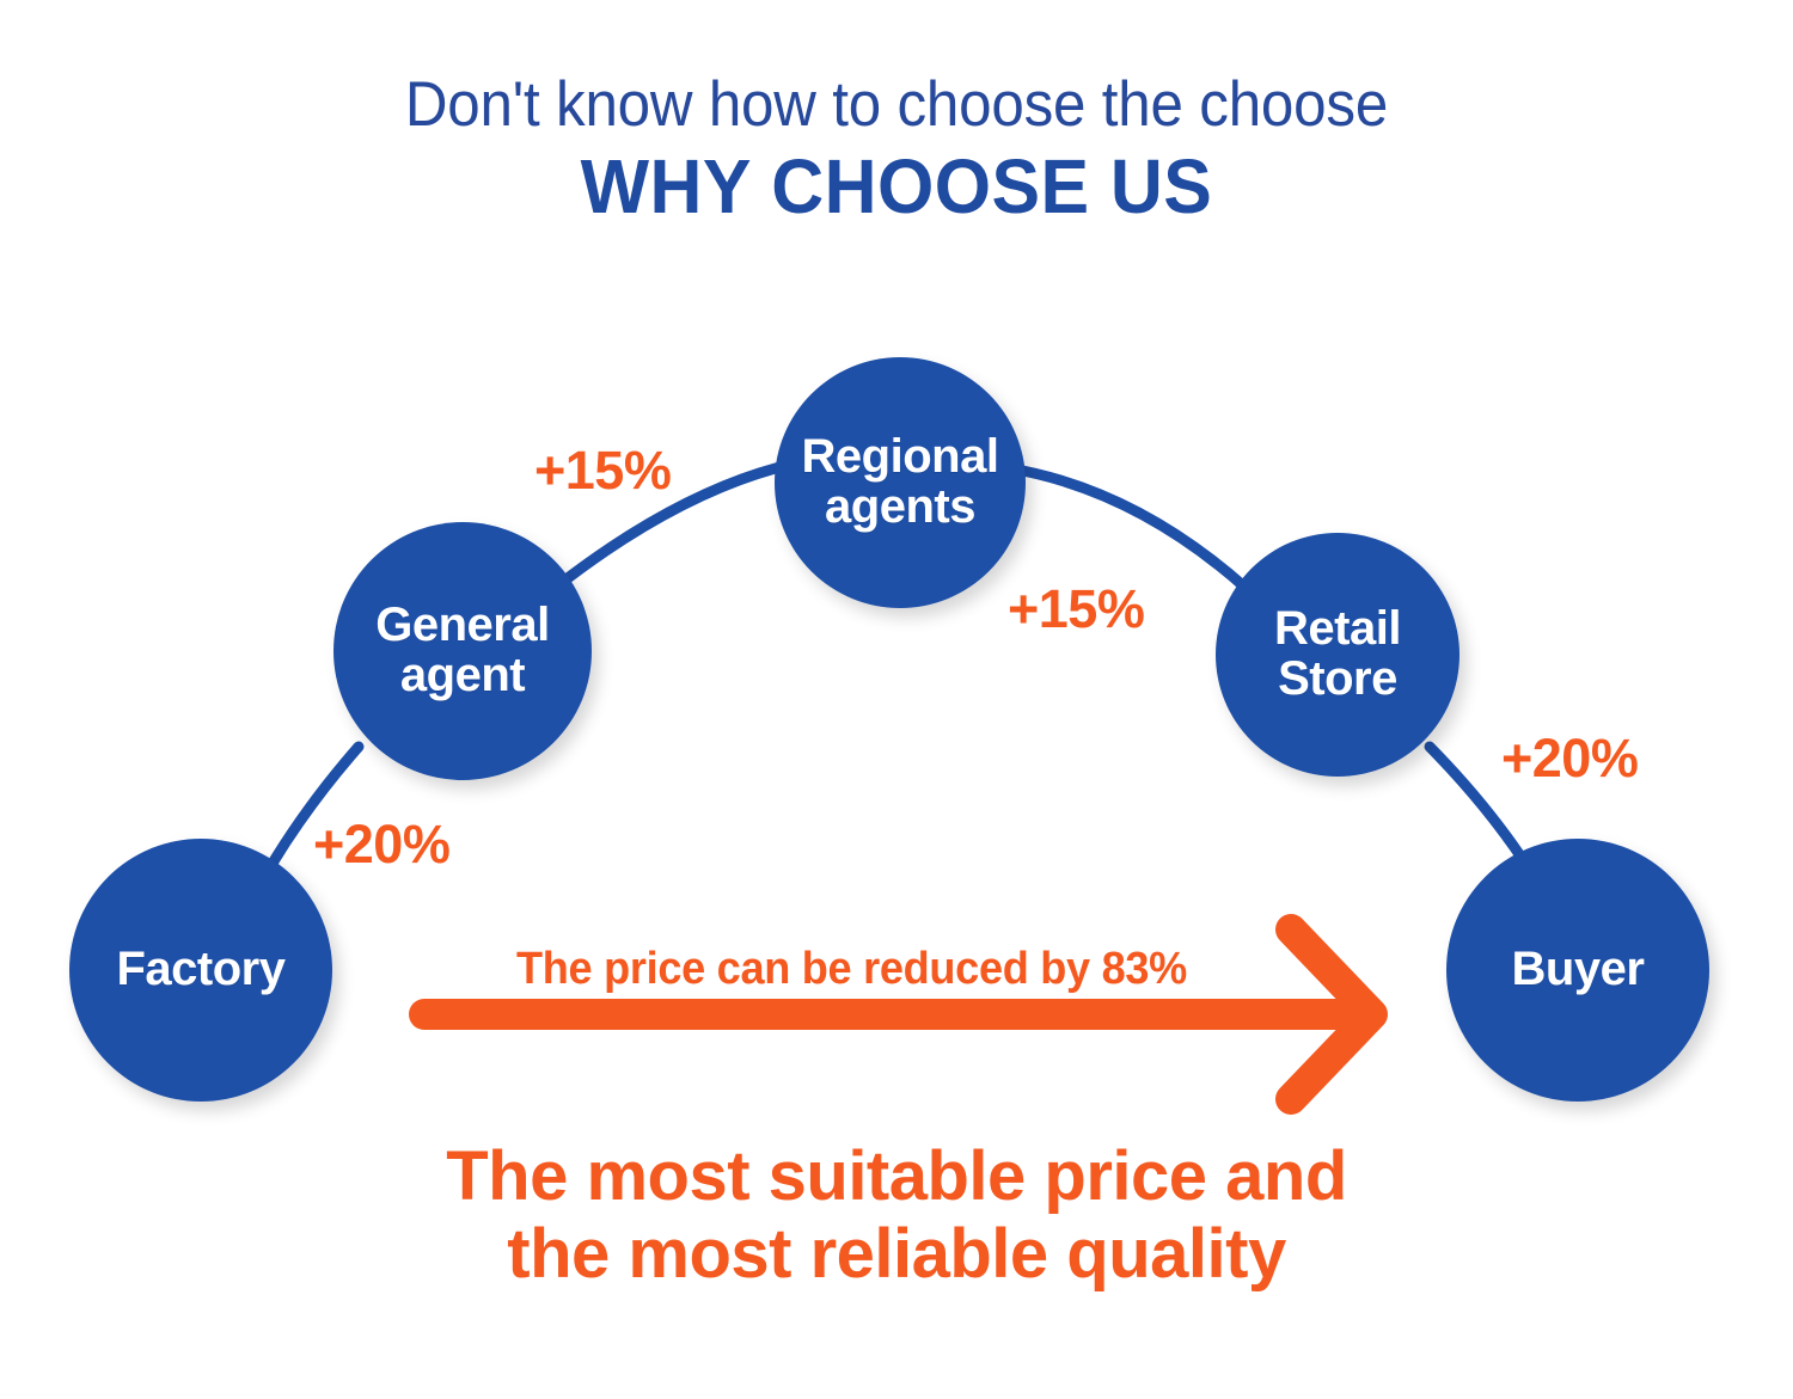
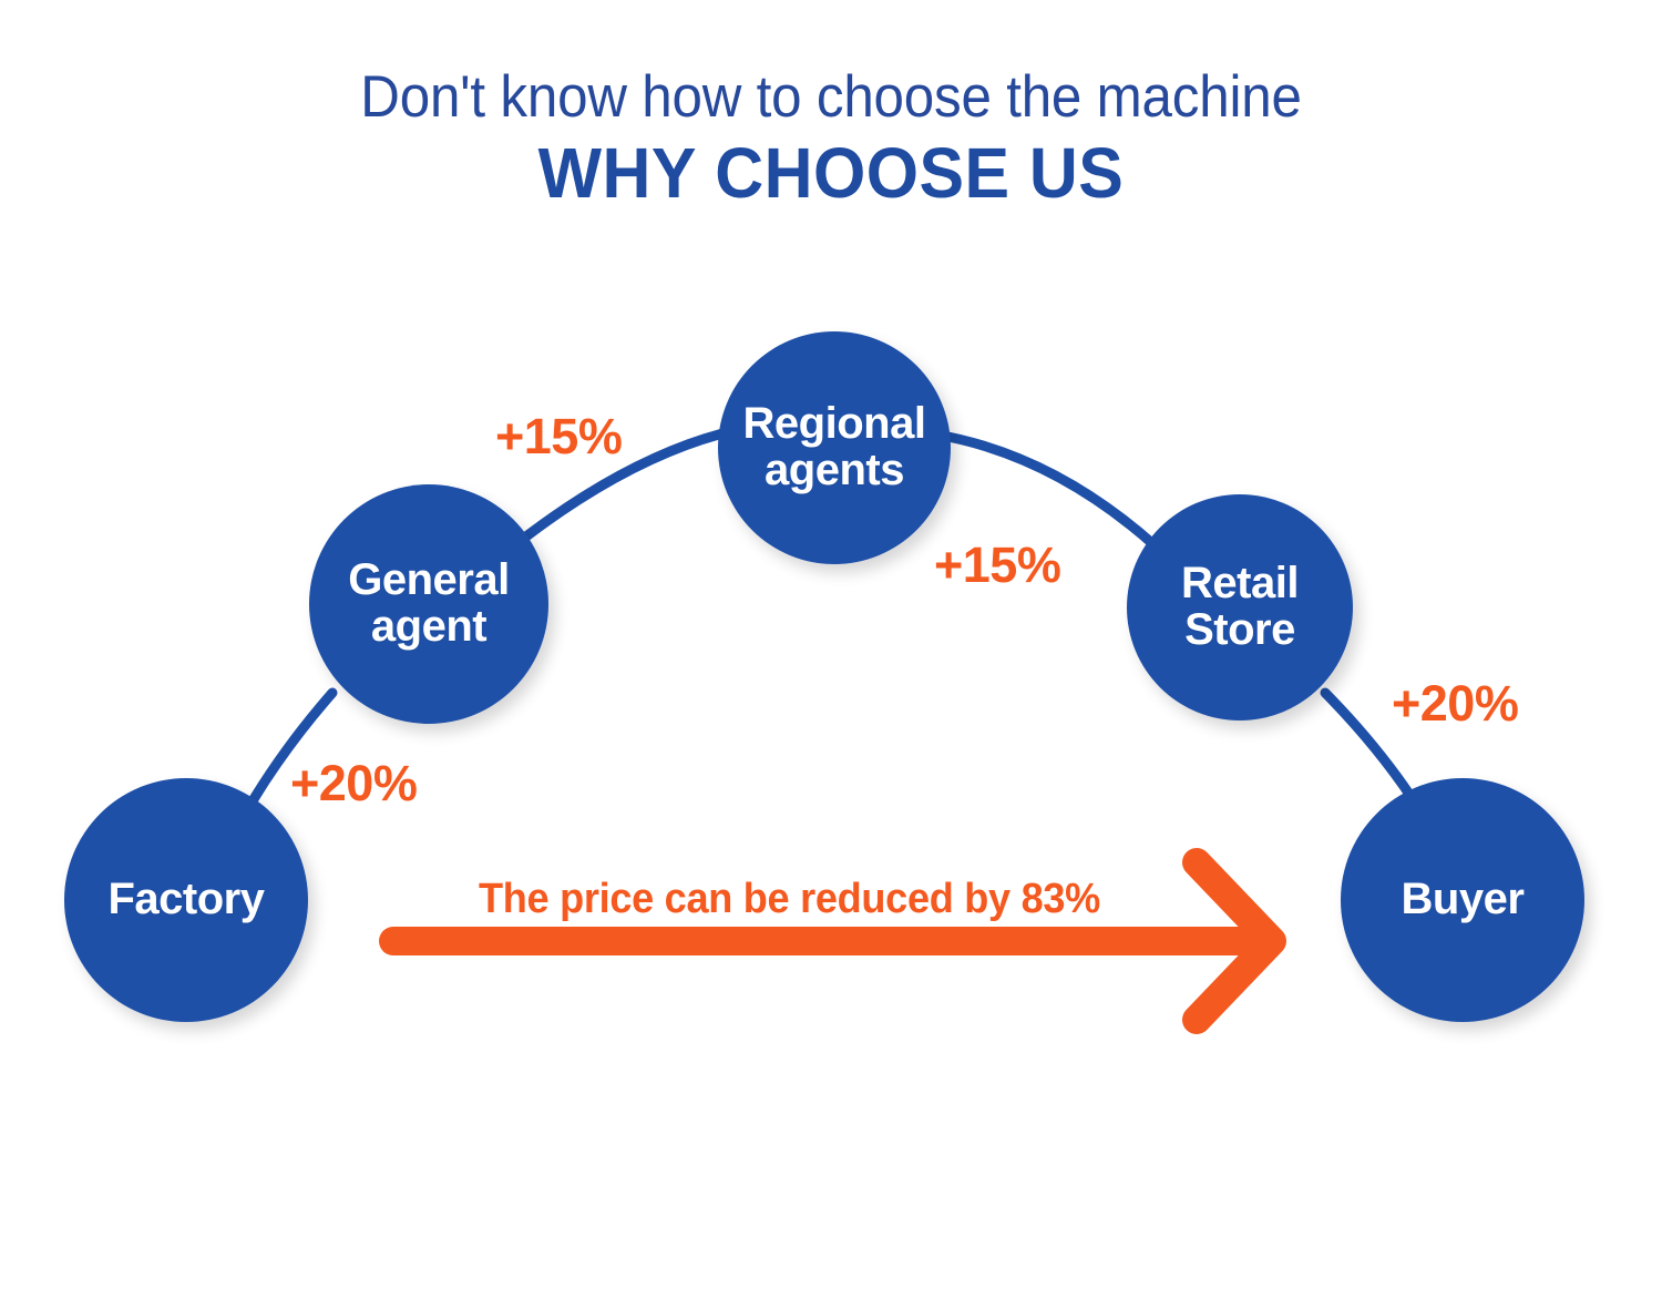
- Don't know how to choose the choose
+ Don't know how to choose the machine
  WHY CHOOSE US
  Factory
  General
  agent
  Regional
  agents
  Retail
  Store
  Buyer
  +20%
  +15%
  +15%
  +20%
  The price can be reduced by 83%
- The most suitable price and
- the most reliable quality
